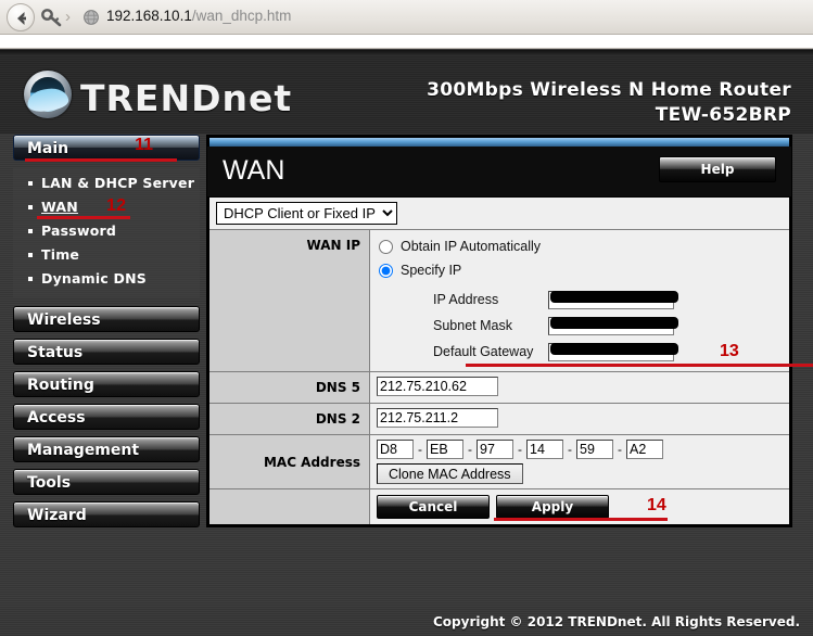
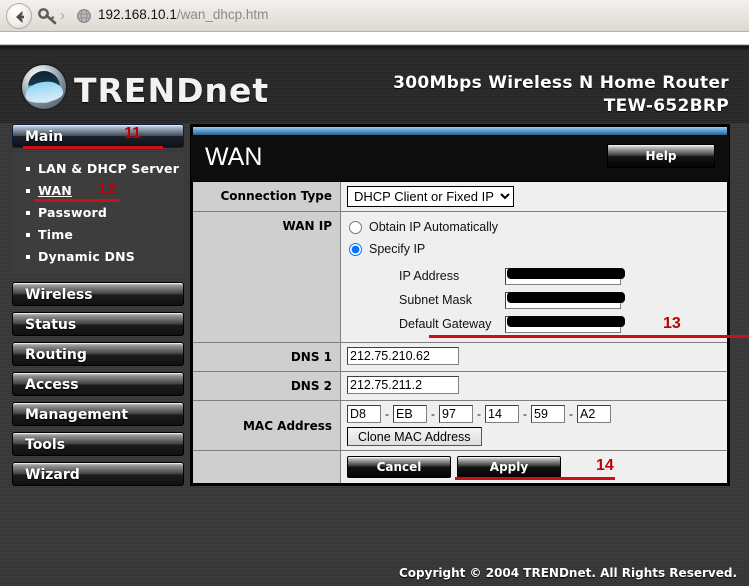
  ›
  192.168.10.1/wan_dhcp.htm
  TRENDnet
  300Mbps Wireless N Home Router
  TEW-652BRP
  Main
  11
  LAN & DHCP Server
  WAN
  12
  Password
  Time
  Dynamic DNS
  Wireless
  Status
  Routing
  Access
  Management
  Tools
  Wizard
  WAN
  Help
+ Connection Type
  DHCP Client or Fixed IP
  WAN IP
  Obtain IP Automatically
  Specify IP
  IP Address
  Subnet Mask
  Default Gateway
  13
- DNS 5
+ DNS 1
  212.75.210.62
  DNS 2
  212.75.211.2
  MAC Address
  D8
  -
  EB
  -
  97
  -
  14
  -
  59
  -
  A2
  Clone MAC Address
  Cancel
  Apply
  14
- Copyright © 2012 TRENDnet. All Rights Reserved.
+ Copyright © 2004 TRENDnet. All Rights Reserved.
